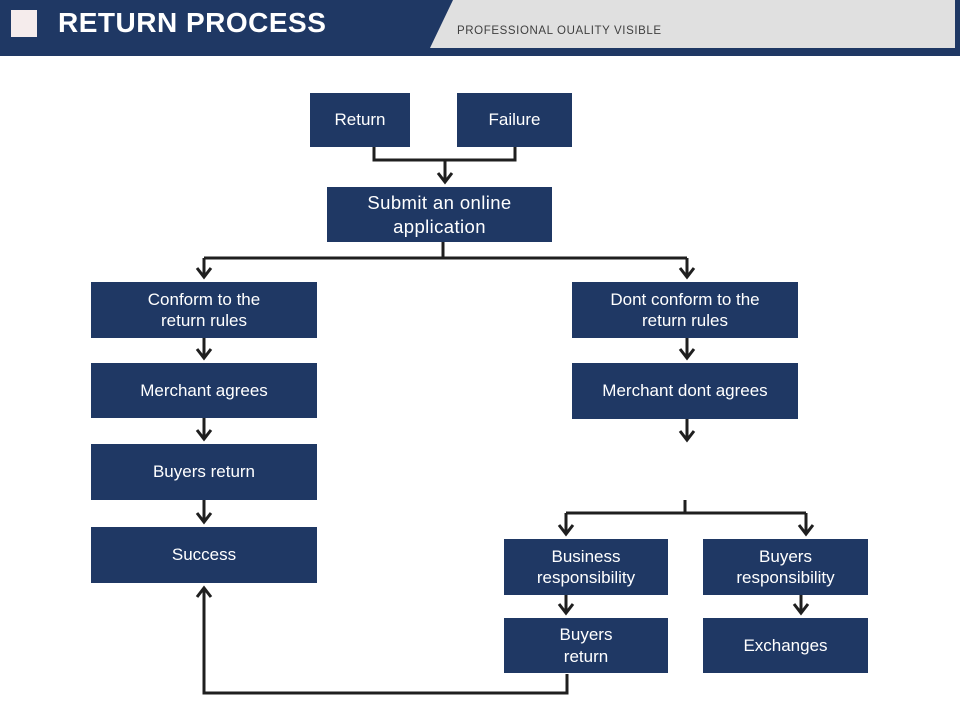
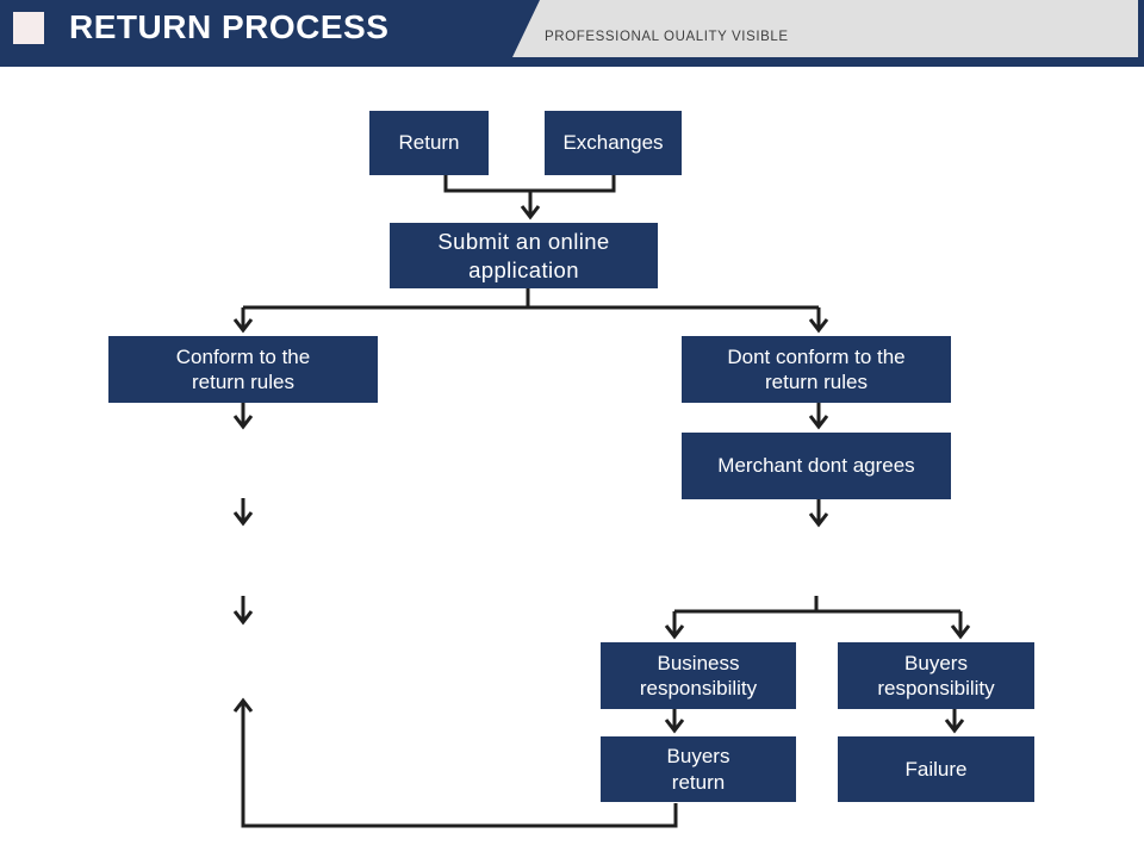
  RETURN PROCESS
  PROFESSIONAL OUALITY VISIBLE
  Return
- Failure
+ Exchanges
  Submit an online
  application
  Conform to the
  return rules
- Merchant agrees
- Buyers return
- Success
  Dont conform to the
  return rules
  Merchant dont agrees
  Business
  responsibility
  Buyers
  responsibility
  Buyers
  return
- Exchanges
+ Failure
